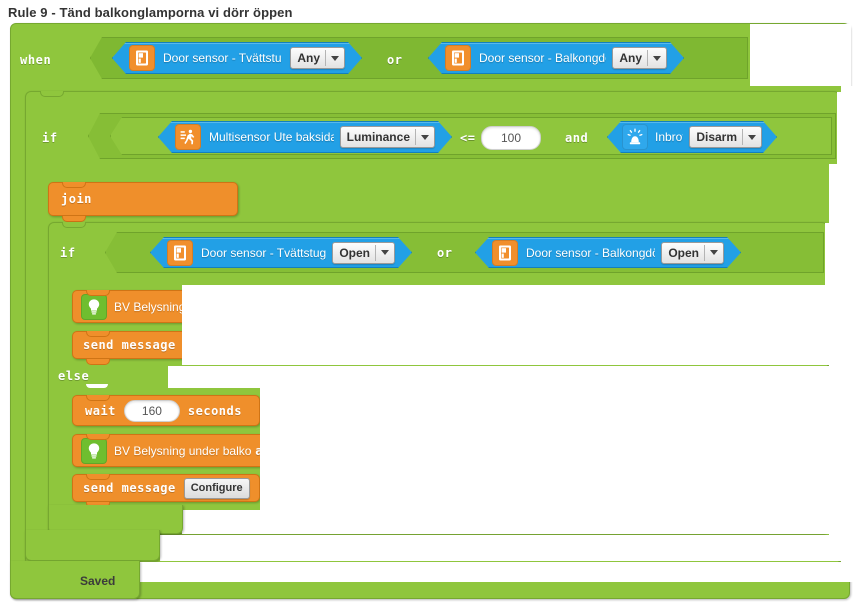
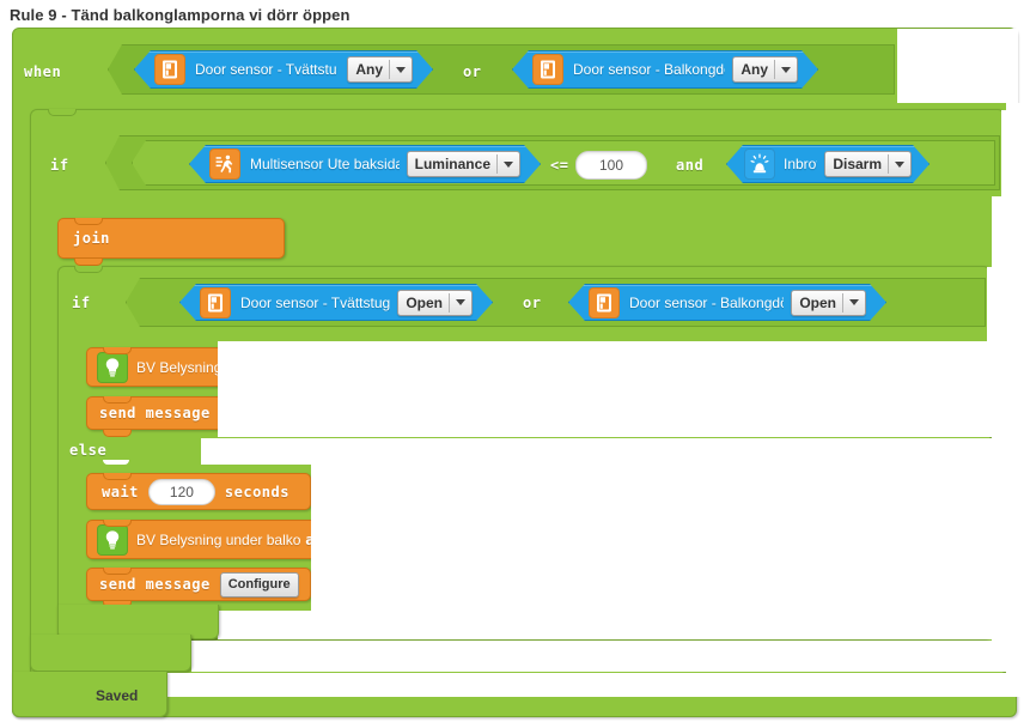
  Rule 9 - Tänd balkonglamporna vi dörr öppen
  when
  Door sensor - Tvättstu
  Any
  or
  Door sensor - Balkongd
  Any
  if
  Multisensor Ute baksid
  Luminance
  <=
  100
  and
  Inbro
  Disarm
  join
  if
  Door sensor - Tvättstug
  Open
  or
  Door sensor - Balkongd
  Open
  send message
  else
  wait
- 160
+ 120
  seconds
  BV Belysning under balko
  send message
  Configure
  Saved
